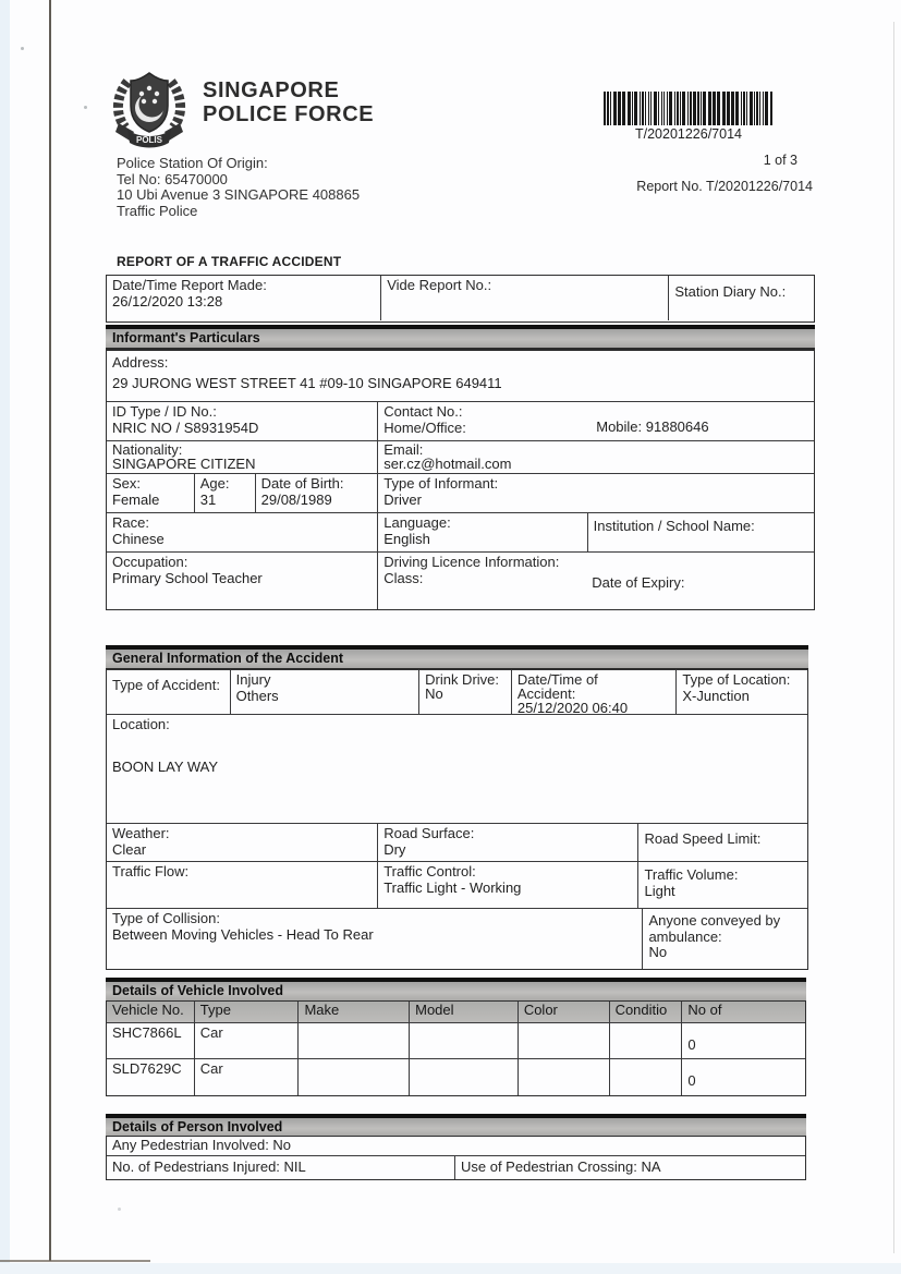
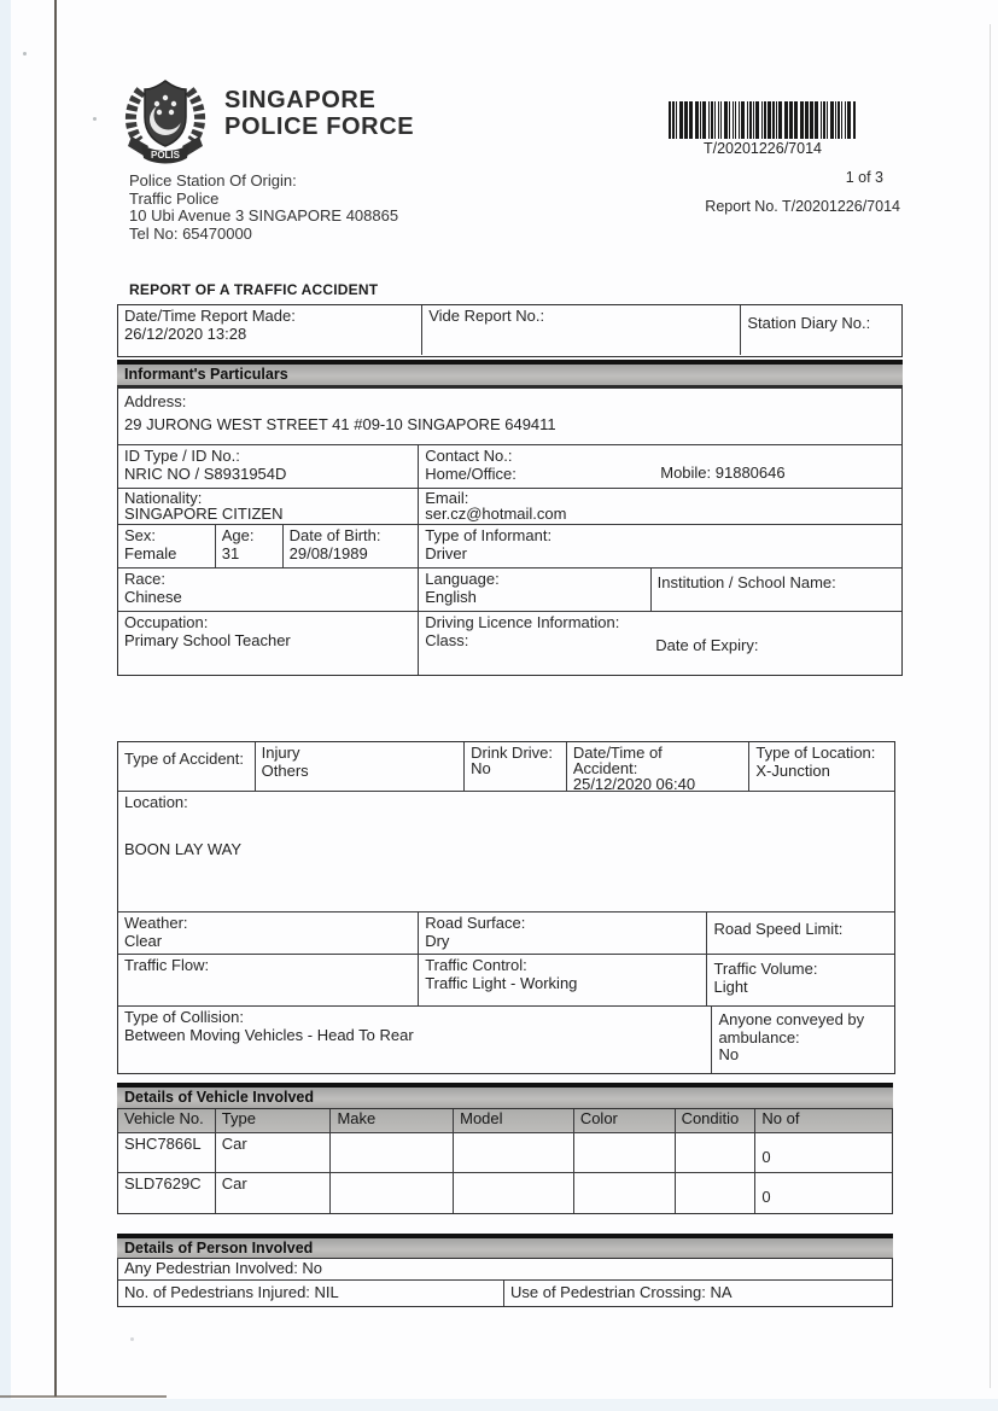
  POLIS
  SINGAPORE
  POLICE FORCE
  T/20201226/7014
  Police Station Of Origin:
- Tel No: 65470000
+ Traffic Police
  10 Ubi Avenue 3 SINGAPORE 408865
- Traffic Police
+ Tel No: 65470000
  1 of 3
  Report No. T/20201226/7014
  REPORT OF A TRAFFIC ACCIDENT
  Date/Time Report Made:
  26/12/2020 13:28
  Vide Report No.:
  Station Diary No.:
  Informant's Particulars
  Address:
  29 JURONG WEST STREET 41 #09-10 SINGAPORE 649411
  ID Type / ID No.:
  NRIC NO / S8931954D
  Contact No.:
  Home/Office:
  Mobile: 91880646
  Nationality:
  SINGAPORE CITIZEN
  Email:
  ser.cz@hotmail.com
  Sex:
  Female
  Age:
  31
  Date of Birth:
  29/08/1989
  Type of Informant:
  Driver
  Race:
  Chinese
  Language:
  English
  Institution / School Name:
  Occupation:
  Primary School Teacher
  Driving Licence Information:
  Class:
  Date of Expiry:
- General Information of the Accident
  Type of Accident:
  Injury
  Others
  Drink Drive:
  No
  Date/Time of Accident:
  25/12/2020 06:40
  Type of Location:
  X-Junction
  Location:
  BOON LAY WAY
  Weather:
  Clear
  Road Surface:
  Dry
  Road Speed Limit:
  Traffic Flow:
  Traffic Control:
  Traffic Light - Working
  Traffic Volume:
  Light
  Type of Collision:
  Between Moving Vehicles - Head To Rear
  Anyone conveyed by ambulance:
  No
  Details of Vehicle Involved
  Vehicle No.
  Type
  Make
  Model
  Color
  Conditio
  No of
  SHC7866L
  Car
  0
  SLD7629C
  Car
  0
  Details of Person Involved
  Any Pedestrian Involved: No
  No. of Pedestrians Injured: NIL
  Use of Pedestrian Crossing: NA
